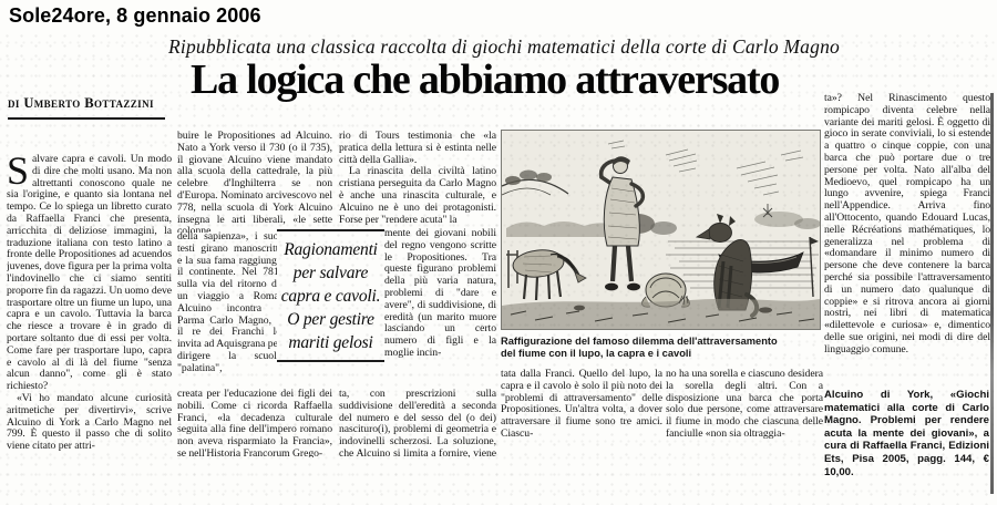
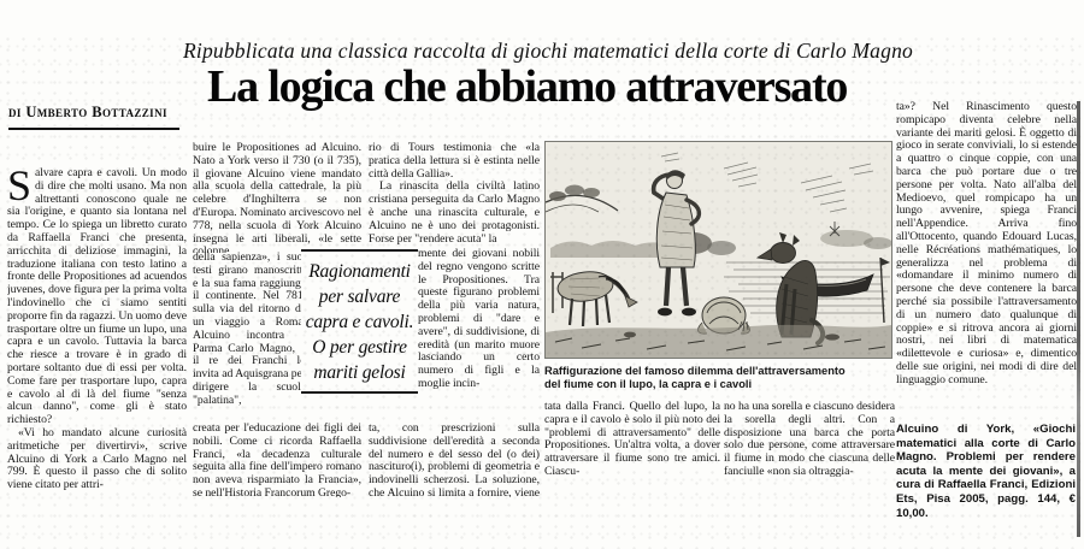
- Sole24ore, 8 gennaio 2006
